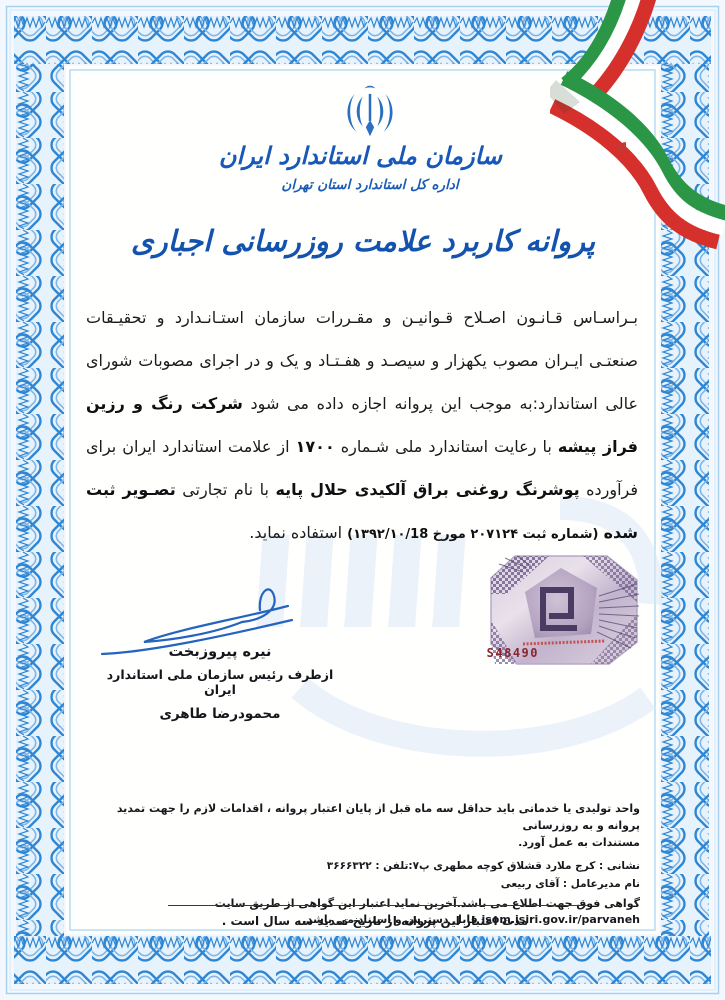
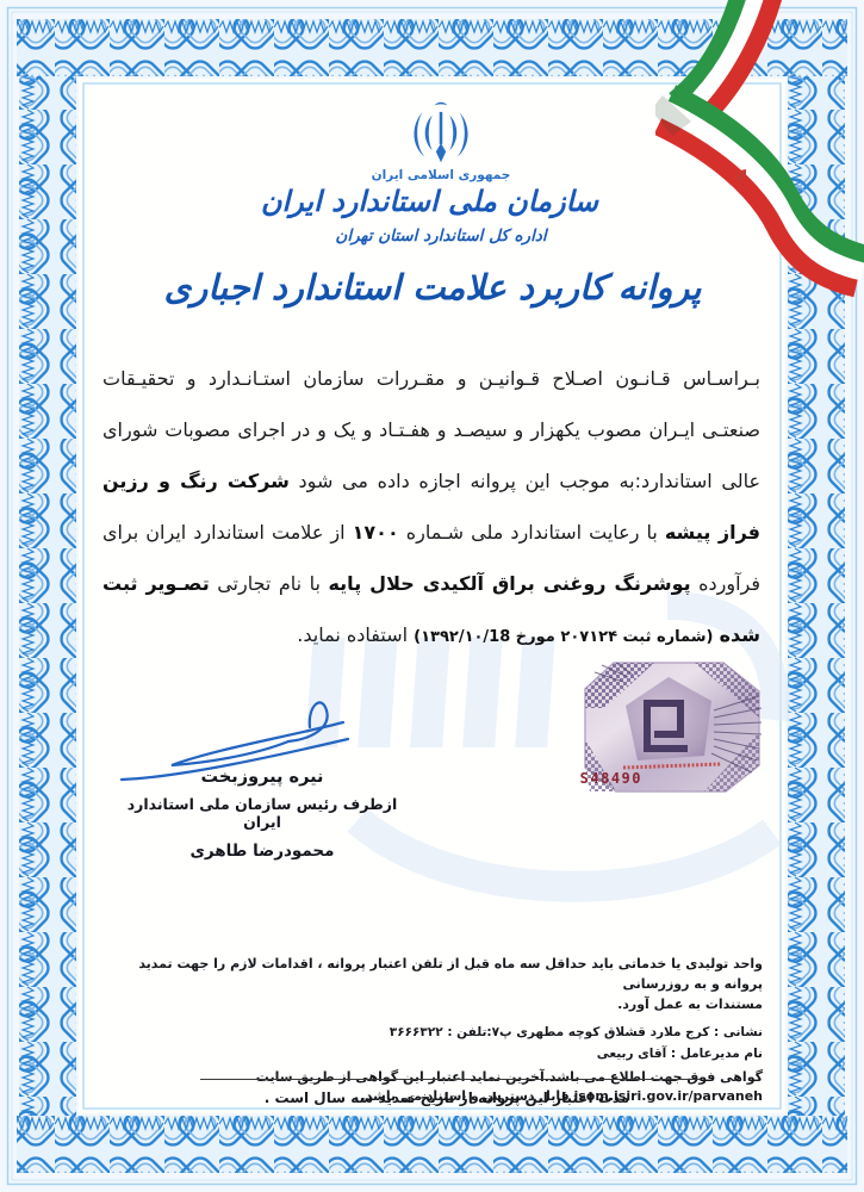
+ جمهوری اسلامی ایران
  سازمان ملی استاندارد ایران
  اداره کل استاندارد استان تهران
- پروانه کاربرد علامت روزرسانی اجباری
+ پروانه کاربرد علامت استاندارد اجباری
  بـراسـاس قـانـون اصـلاح قـوانیـن و مقـررات سازمان استـانـدارد و تحقیـقات صنعتـی ایـران مصوب یکهزار و سیصـد و هفـتـاد و یک و در اجرای مصوبات شورای عالی استاندارد:به موجب این پروانه اجازه داده می شود شرکت رنگ و رزین فراز پیشه با رعایت استاندارد ملی شـماره ۱۷۰۰ از علامت استاندارد ایران برای فرآورده پوشرنگ روغنی براق آلکیدی حلال پایه با نام تجارتی تصـویر ثبت شده (شماره ثبت ۲۰۷۱۲۴ مورخ ۱۳۹۲/۱۰/18) استفاده نماید.
  S48490
  نیره پیروزبخت
  ازطرف رئیس سازمان ملی استاندارد ایران
  محمودرضا طاهری
- واحد تولیدی یا خدماتی باید حداقل سه ماه قبل از پایان اعتبار پروانه ، اقدامات لازم را جهت تمدید پروانه و به روزرسانی
+ واحد تولیدی یا خدماتی باید حداقل سه ماه قبل از تلفن اعتبار پروانه ، اقدامات لازم را جهت تمدید پروانه و به روزرسانی
  مستندات به عمل آورد.
  نشانی : کرج ملارد قشلاق کوچه مطهری پ۷:تلفن : ۳۶۶۶۳۲۲
  نام مدیرعامل : آقای ربیعی
  گواهی فوق جهت اطلاع می باشد.آخرین نماید اعتبار این گواهی از طریق سایت isom.isiri.gov.ir/parvaneh قابل دسترس و استناد می باشد.
  مدت اعتبار این پروانه از تاریخ تمدید سه سال است .
